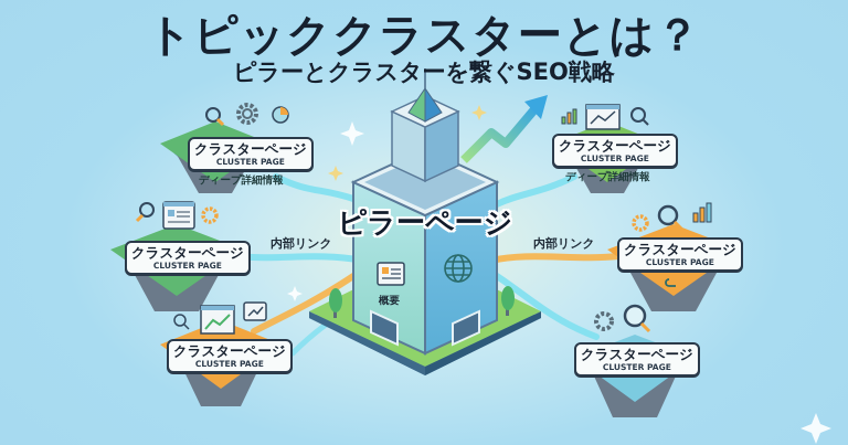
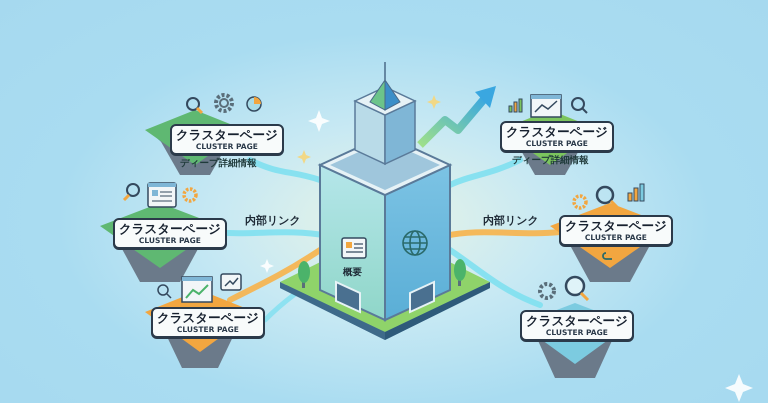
- トピッククラスターとは？
- ピラーとクラスターを繋ぐSEO戦略
- ピラーページ
  概要
  クラスターページ
  CLUSTER PAGE
  ディープ詳細情報
  クラスターページ
  CLUSTER PAGE
  クラスターページ
  CLUSTER PAGE
  クラスターページ
  CLUSTER PAGE
  ディープ詳細情報
  クラスターページ
  CLUSTER PAGE
  クラスターページ
  CLUSTER PAGE
  内部リンク
  内部リンク
